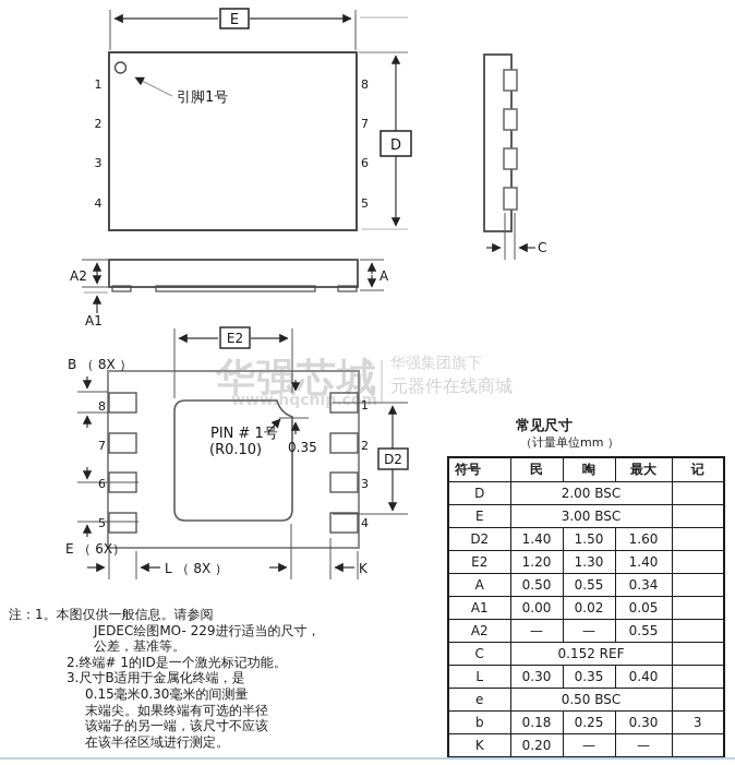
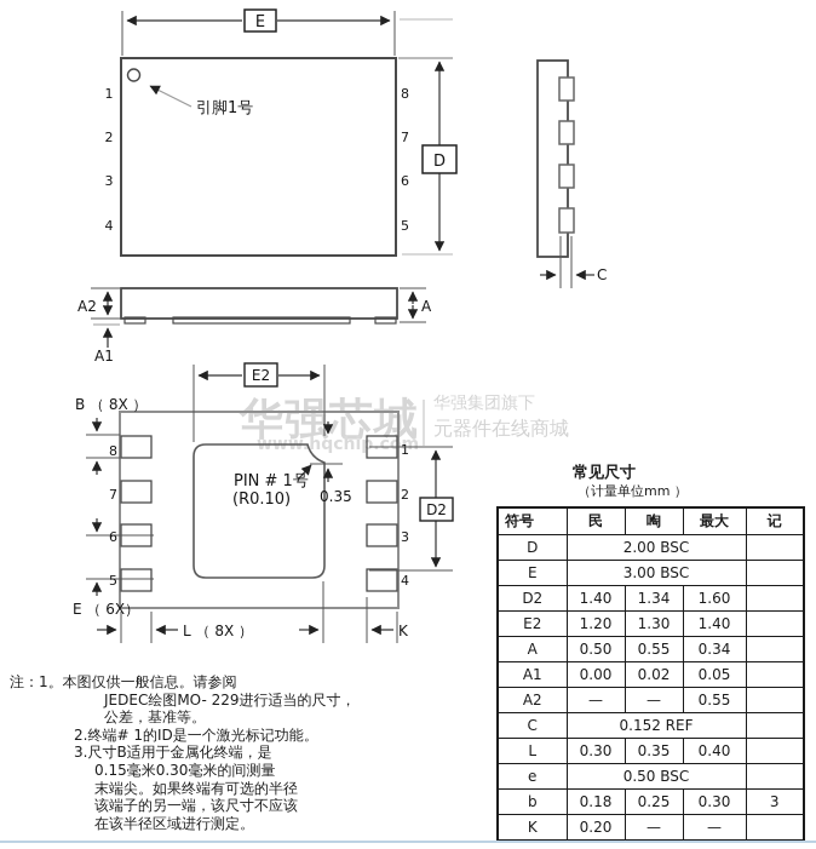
  华强芯城
  华强集团旗下
  元器件在线商城
  E
  D
  1
  2
  3
  4
  8
  7
  6
  5
  引脚1号
  A2
  A1
  A
  C
  E2
  B （ 8X ）
  E （ 6X）
  8
  7
  6
  5
  1
  2
  3
  4
  D2
  0.35
  PIN # 1号
  (R0.10)
  L （ 8X ）
  K
  常见尺寸
  （计量单位mm ）
  符号	民	啕	最大	记
  D	2.00 BSC
  E	3.00 BSC
- D2	1.40	1.50	1.60
+ D2	1.40	1.34	1.60
  E2	1.20	1.30	1.40
  A	0.50	0.55	0.34
  A1	0.00	0.02	0.05
  A2	—	—	0.55
  C	0.152 REF
  L	0.30	0.35	0.40
  e	0.50 BSC
  b	0.18	0.25	0.30	3
  K	0.20	—	—
  注：1。本图仅供一般信息。请参阅
  JEDEC绘图MO- 229进行适当的尺寸，
  公差，基准等。
  2.终端# 1的ID是一个激光标记功能。
  3.尺寸B适用于金属化终端，是
  0.15毫米0.30毫米的间测量
  末端尖。如果终端有可选的半径
  该端子的另一端，该尺寸不应该
  在该半径区域进行测定。
